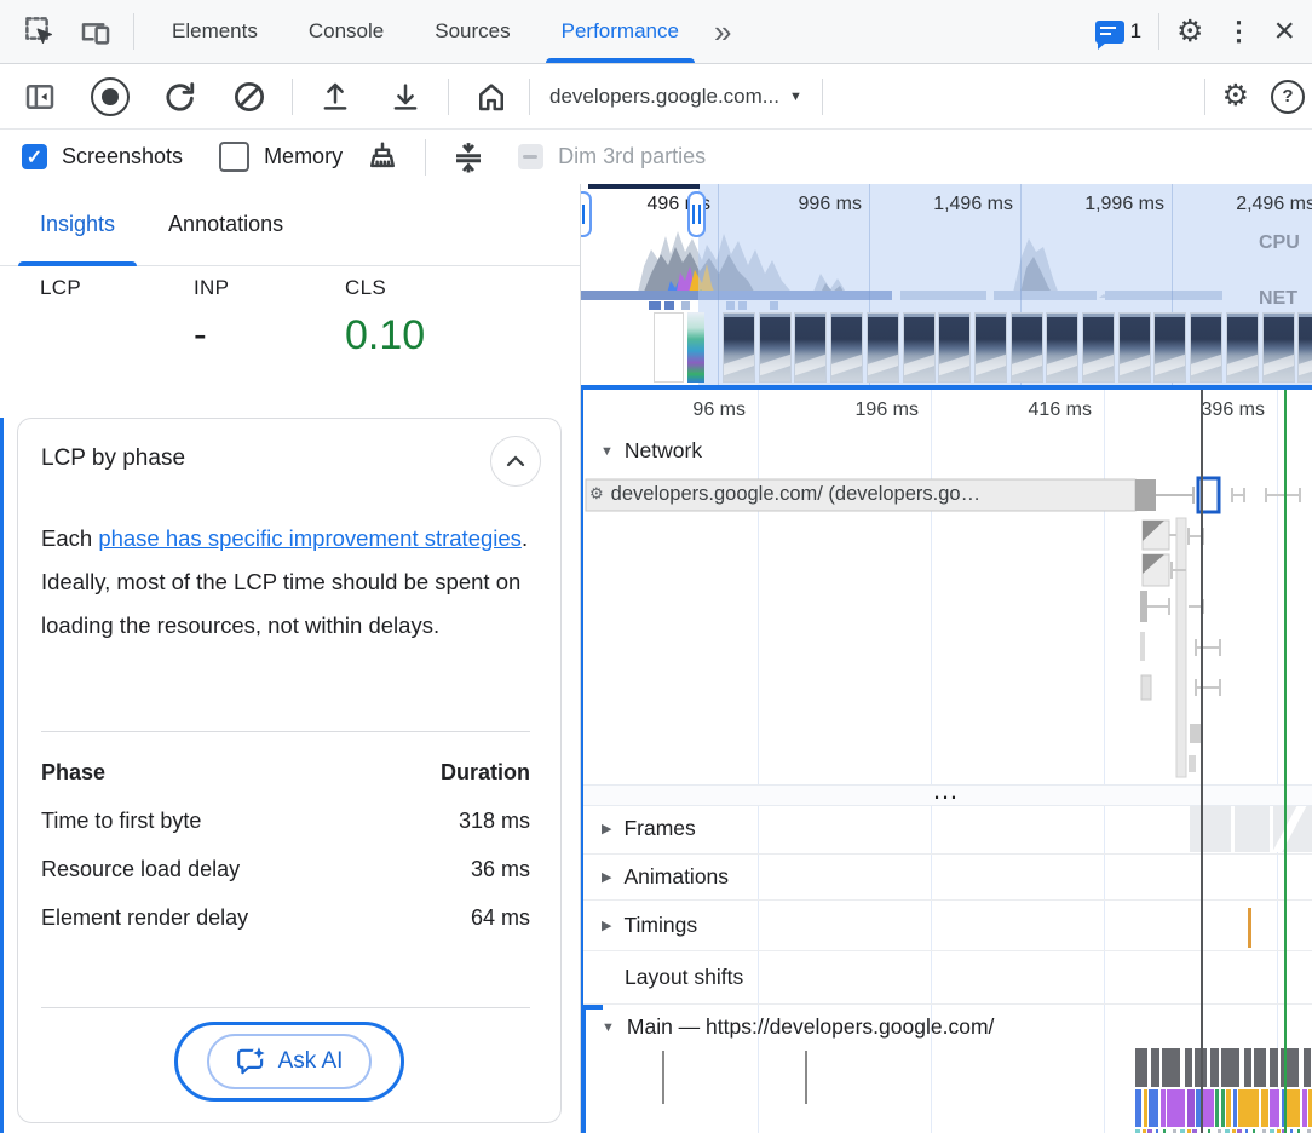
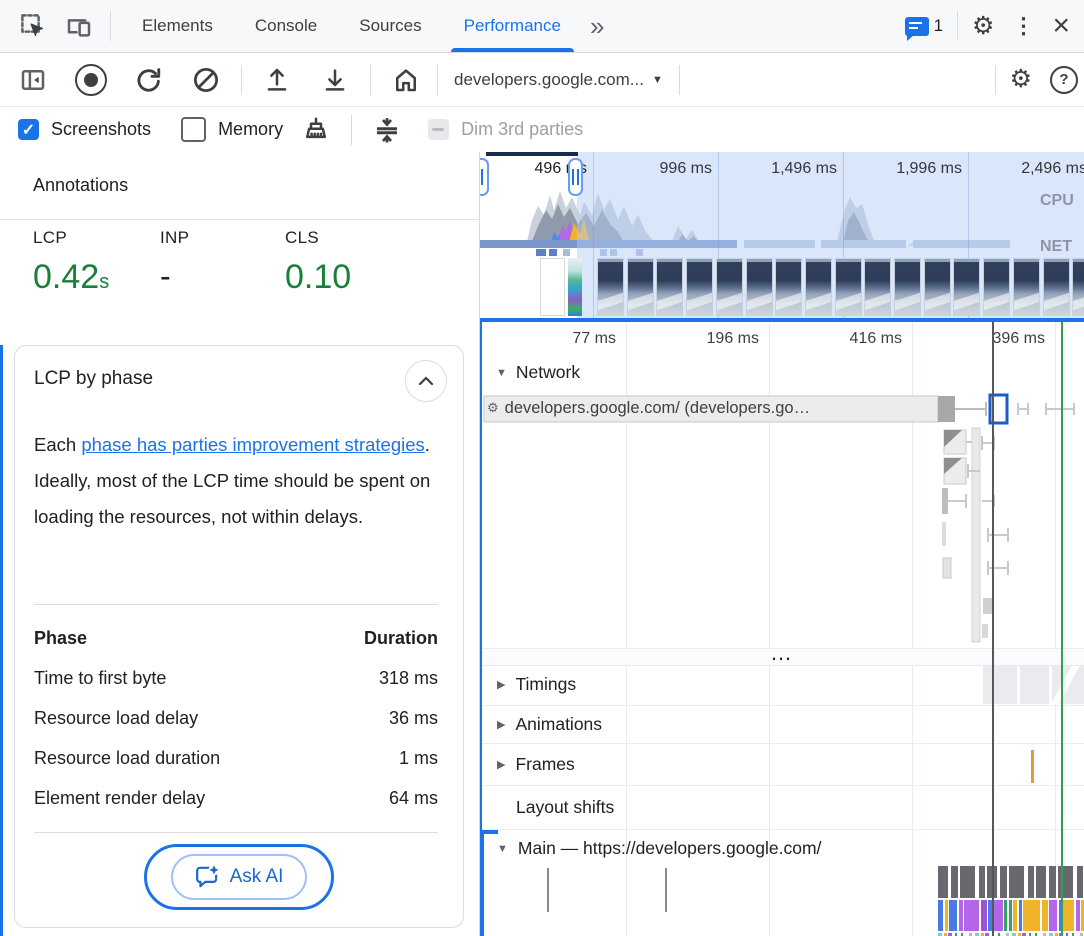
  Elements
  Console
  Sources
  Performance
  »
  1
  ⚙
  ⋮
  ×
  developers.google.com...
  ▼
  ⚙
  ?
  ✓
  Screenshots
  Memory
  Dim 3rd parties
- Insights
  Annotations
  LCP
+ 0.42s
  INP
  -
  CLS
  0.10
  LCP by phase
- Each phase has specific improvement strategies. Ideally, most of the LCP time should be spent on loading the resources, not within delays.
+ Each phase has parties improvement strategies. Ideally, most of the LCP time should be spent on loading the resources, not within delays.
  Phase
  Duration
  Time to first byte
  318 ms
  Resource load delay
  36 ms
+ Resource load duration
+ 1 ms
  Element render delay
  64 ms
  Ask AI
  496s
  996 ms
  1,496 ms
  1,996 ms
  2,496 ms
  CPU
  NET
- 96 ms
+ 77 ms
  196 ms
  416 ms
  396 ms
  ▼
  Network
  ⚙
  developers.google.com/ (developers.go…
  …
  ▶
- Frames
+ Timings
  ▶
  Animations
  ▶
- Timings
+ Frames
  Layout shifts
  ▼
  Main — https://developers.google.com/
